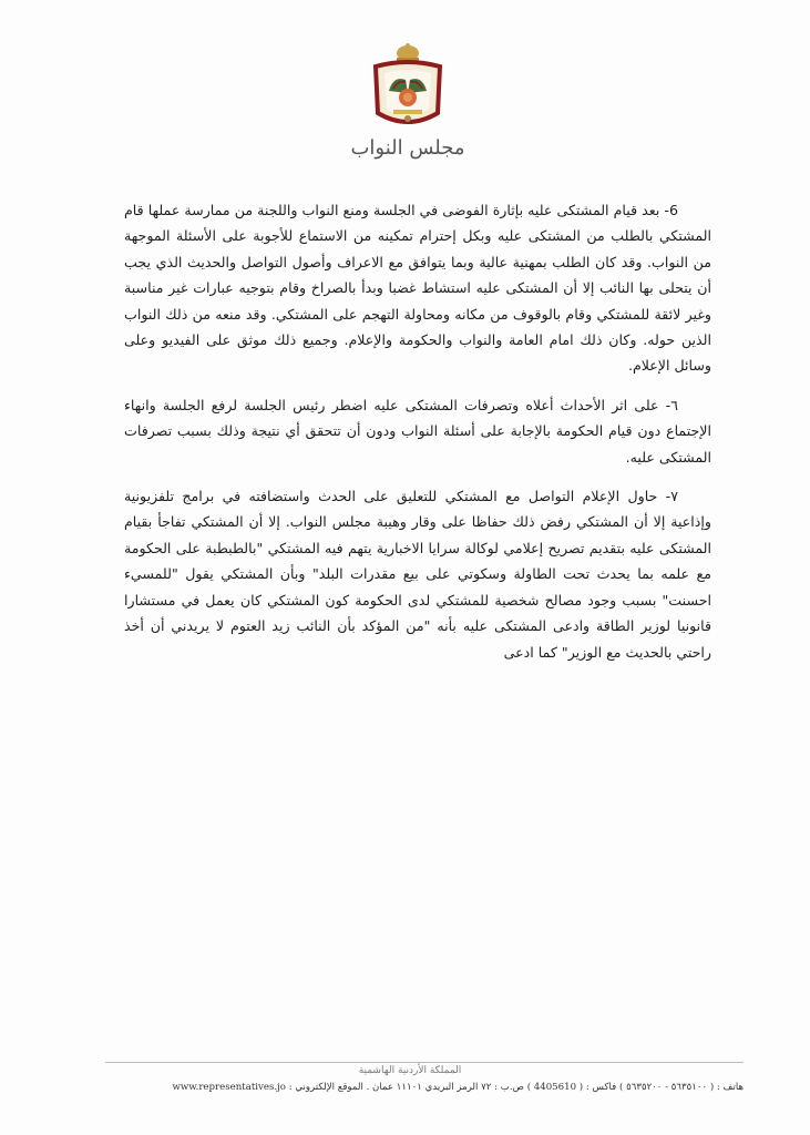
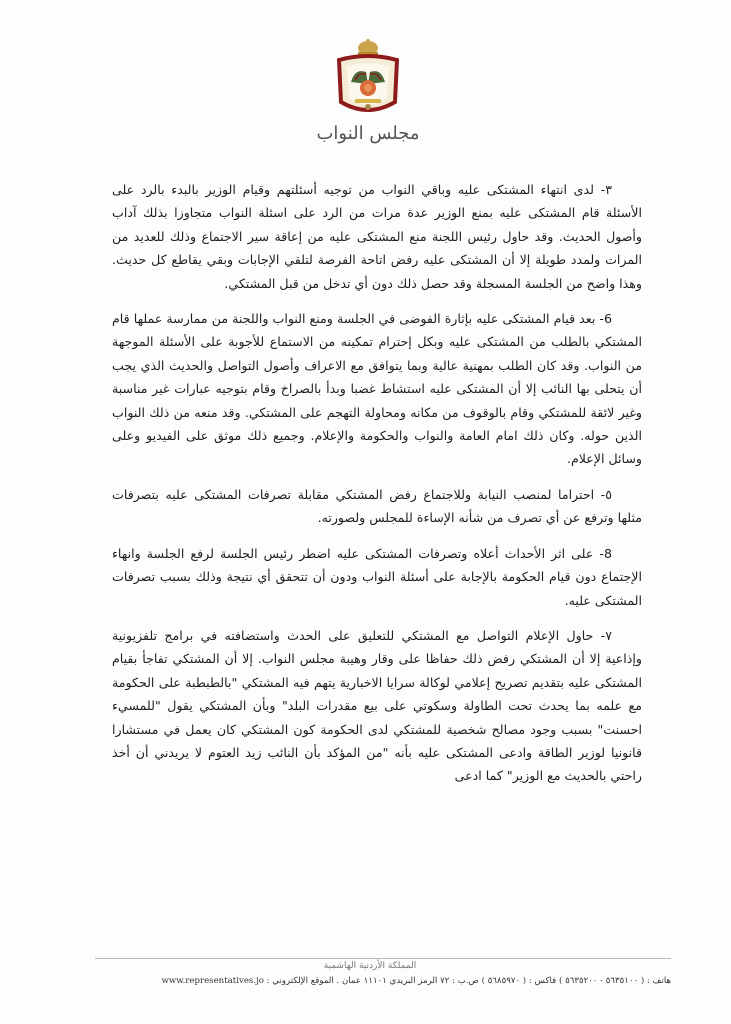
  مجلس النواب
+ ٣- لدى انتهاء المشتكى عليه وباقي النواب من توجيه أسئلتهم وقيام الوزير بالبدء بالرد على الأسئلة قام المشتكى عليه بمنع الوزير عدة مرات من الرد على اسئلة النواب متجاوزا بذلك آداب وأصول الحديث. وقد حاول رئيس اللجنة منع المشتكى عليه من إعاقة سير الاجتماع وذلك للعديد من المرات ولمدد طويلة إلا أن المشتكى عليه رفض اتاحة الفرصة لتلقي الإجابات وبقي يقاطع كل حديث. وهذا واضح من الجلسة المسجلة وقد حصل ذلك دون أي تدخل من قبل المشتكي.
  6- بعد قيام المشتكى عليه بإثارة الفوضى في الجلسة ومنع النواب واللجنة من ممارسة عملها قام المشتكي بالطلب من المشتكى عليه وبكل إحترام تمكينه من الاستماع للأجوبة على الأسئلة الموجهة من النواب. وقد كان الطلب بمهنية عالية وبما يتوافق مع الاعراف وأصول التواصل والحديث الذي يجب أن يتحلى بها النائب إلا أن المشتكى عليه استشاط غضبا وبدأ بالصراخ وقام بتوجيه عبارات غير مناسبة وغير لائقة للمشتكي وقام بالوقوف من مكانه ومحاولة التهجم على المشتكي. وقد منعه من ذلك النواب الذين حوله. وكان ذلك امام العامة والنواب والحكومة والإعلام. وجميع ذلك موثق على الفيديو وعلى وسائل الإعلام.
+ ٥- احتراما لمنصب النيابة وللاجتماع رفض المشتكي مقابلة تصرفات المشتكى عليه بتصرفات مثلها وترفع عن أي تصرف من شأنه الإساءة للمجلس ولصورته.
- ٦- على اثر الأحداث أعلاه وتصرفات المشتكى عليه اضطر رئيس الجلسة لرفع الجلسة وانهاء الإجتماع دون قيام الحكومة بالإجابة على أسئلة النواب ودون أن تتحقق أي نتيجة وذلك بسبب تصرفات المشتكى عليه.
+ 8- على اثر الأحداث أعلاه وتصرفات المشتكى عليه اضطر رئيس الجلسة لرفع الجلسة وانهاء الإجتماع دون قيام الحكومة بالإجابة على أسئلة النواب ودون أن تتحقق أي نتيجة وذلك بسبب تصرفات المشتكى عليه.
  ٧- حاول الإعلام التواصل مع المشتكي للتعليق على الحدث واستضافته في برامج تلفزيونية وإذاعية إلا أن المشتكي رفض ذلك حفاظا على وقار وهيبة مجلس النواب. إلا أن المشتكي تفاجأ بقيام المشتكى عليه بتقديم تصريح إعلامي لوكالة سرايا الاخبارية يتهم فيه المشتكي "بالطبطبة على الحكومة مع علمه بما يحدث تحت الطاولة وسكوتي على بيع مقدرات البلد" وبأن المشتكي يقول "للمسيء احسنت" بسبب وجود مصالح شخصية للمشتكي لدى الحكومة كون المشتكي كان يعمل في مستشارا قانونيا لوزير الطاقة وادعى المشتكى عليه بأنه "من المؤكد بأن النائب زيد العتوم لا يريدني أن أخذ راحتي بالحديث مع الوزير" كما ادعى
  المملكة الأردنية الهاشمية
- هاتف : ( ٥٦٣٥١٠٠ - ٥٦٣٥٢٠٠ ) فاكس : ( 4405610 ) ص.ب : ٧٢ الرمز البريدي ١١١٠١ عمان . الموقع الإلكتروني : www.representatives.jo
+ هاتف : ( ٥٦٣٥١٠٠ - ٥٦٣٥٢٠٠ ) فاكس : ( ٥٦٨٥٩٧٠ ) ص.ب : ٧٢ الرمز البريدي ١١١٠١ عمان . الموقع الإلكتروني : www.representatives.jo
